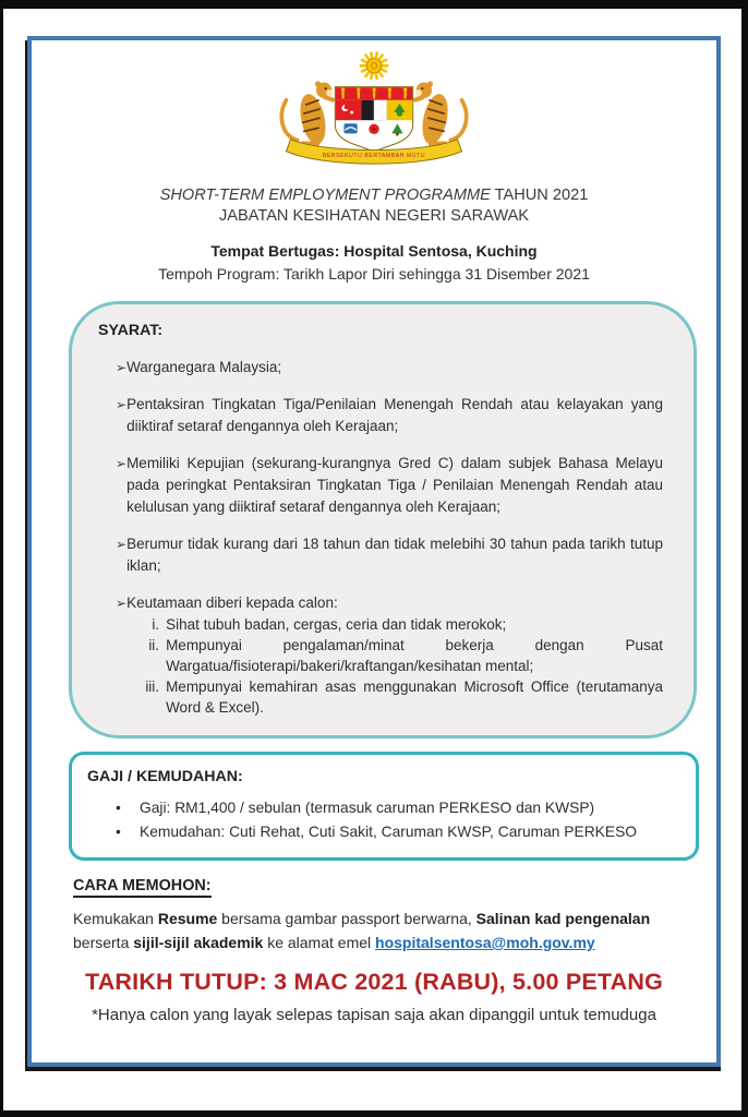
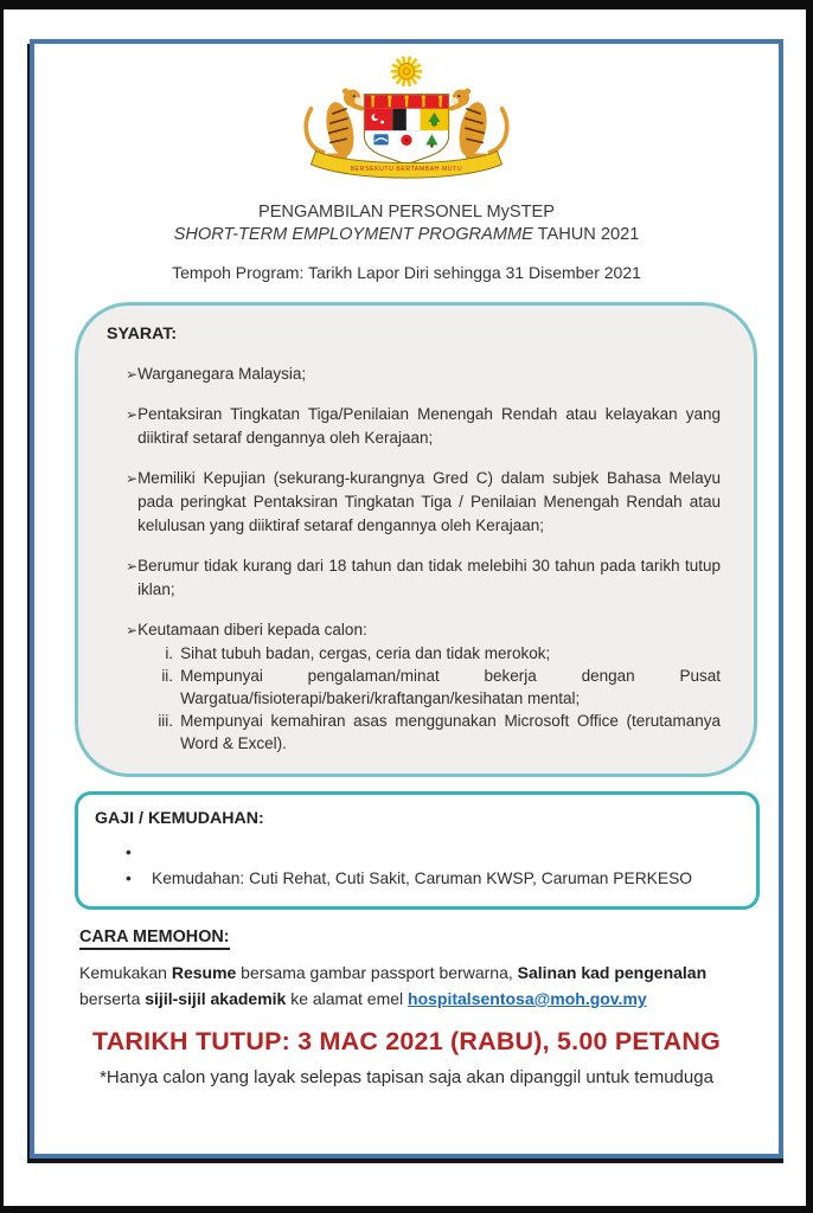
+ PENGAMBILAN PERSONEL MySTEP
  SHORT-TERM EMPLOYMENT PROGRAMME TAHUN 2021
- JABATAN KESIHATAN NEGERI SARAWAK
- Tempat Bertugas: Hospital Sentosa, Kuching
  Tempoh Program: Tarikh Lapor Diri sehingga 31 Disember 2021
  SYARAT:
  ➢
  Warganegara Malaysia;
  ➢
  Pentaksiran Tingkatan Tiga/Penilaian Menengah Rendah atau kelayakan yang diiktiraf setaraf dengannya oleh Kerajaan;
  ➢
  Memiliki Kepujian (sekurang-kurangnya Gred C) dalam subjek Bahasa Melayu pada peringkat Pentaksiran Tingkatan Tiga / Penilaian Menengah Rendah atau kelulusan yang diiktiraf setaraf dengannya oleh Kerajaan;
  ➢
  Berumur tidak kurang dari 18 tahun dan tidak melebihi 30 tahun pada tarikh tutup iklan;
  ➢
  Keutamaan diberi kepada calon:
  i.
  Sihat tubuh badan, cergas, ceria dan tidak merokok;
  ii.
  Mempunyai pengalaman/minat bekerja dengan Pusat Wargatua/fisioterapi/bakeri/kraftangan/kesihatan mental;
  iii.
  Mempunyai kemahiran asas menggunakan Microsoft Office (terutamanya Word & Excel).
  GAJI / KEMUDAHAN:
  •
- Gaji: RM1,400 / sebulan (termasuk caruman PERKESO dan KWSP)
  •
  Kemudahan: Cuti Rehat, Cuti Sakit, Caruman KWSP, Caruman PERKESO
  CARA MEMOHON:
  Kemukakan Resume bersama gambar passport berwarna, Salinan kad pengenalan berserta sijil-sijil akademik ke alamat emel hospitalsentosa@moh.gov.my
  TARIKH TUTUP: 3 MAC 2021 (RABU), 5.00 PETANG
  *Hanya calon yang layak selepas tapisan saja akan dipanggil untuk temuduga
